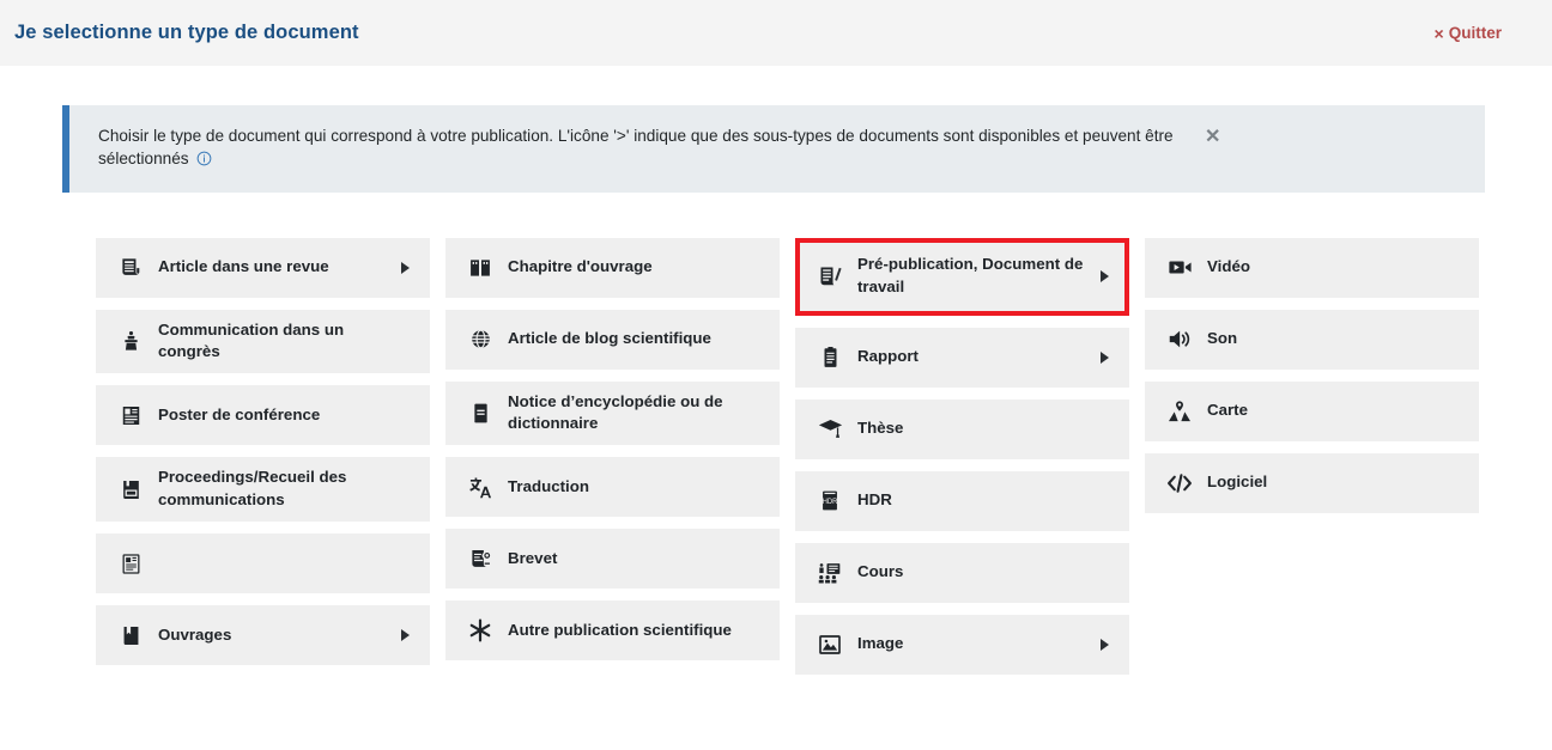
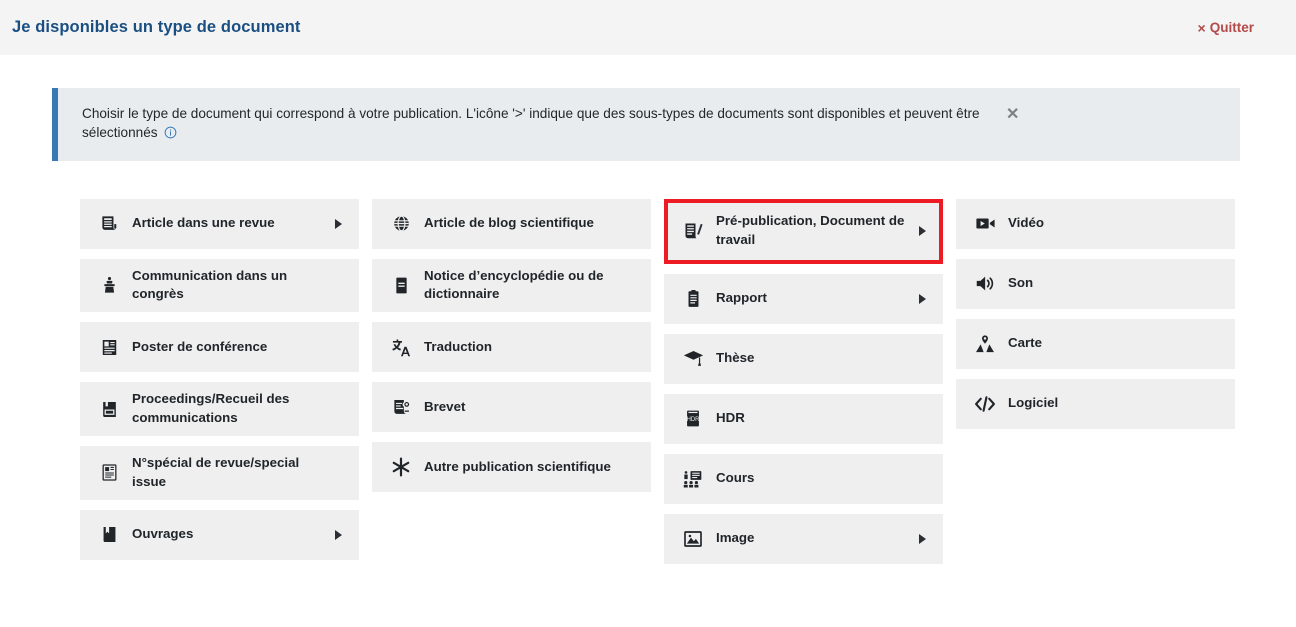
- Je selectionne un type de document
+ Je disponibles un type de document
  ×
  Quitter
  Choisir le type de document qui correspond à votre publication. L'icône '>' indique que des sous-types de documents sont disponibles et peuvent être sélectionnés
  ✕
  Article dans une revue
  Communication dans un congrès
  Poster de conférence
  Proceedings/Recueil des communications
+ N°spécial de revue/special issue
  Ouvrages
- Chapitre d'ouvrage
  Article de blog scientifique
  Notice d’encyclopédie ou de dictionnaire
  Traduction
  Brevet
  Autre publication scientifique
  Pré-publication, Document de travail
  Rapport
  Thèse
  HDR
  Cours
  Image
  Vidéo
  Son
  Carte
  Logiciel
